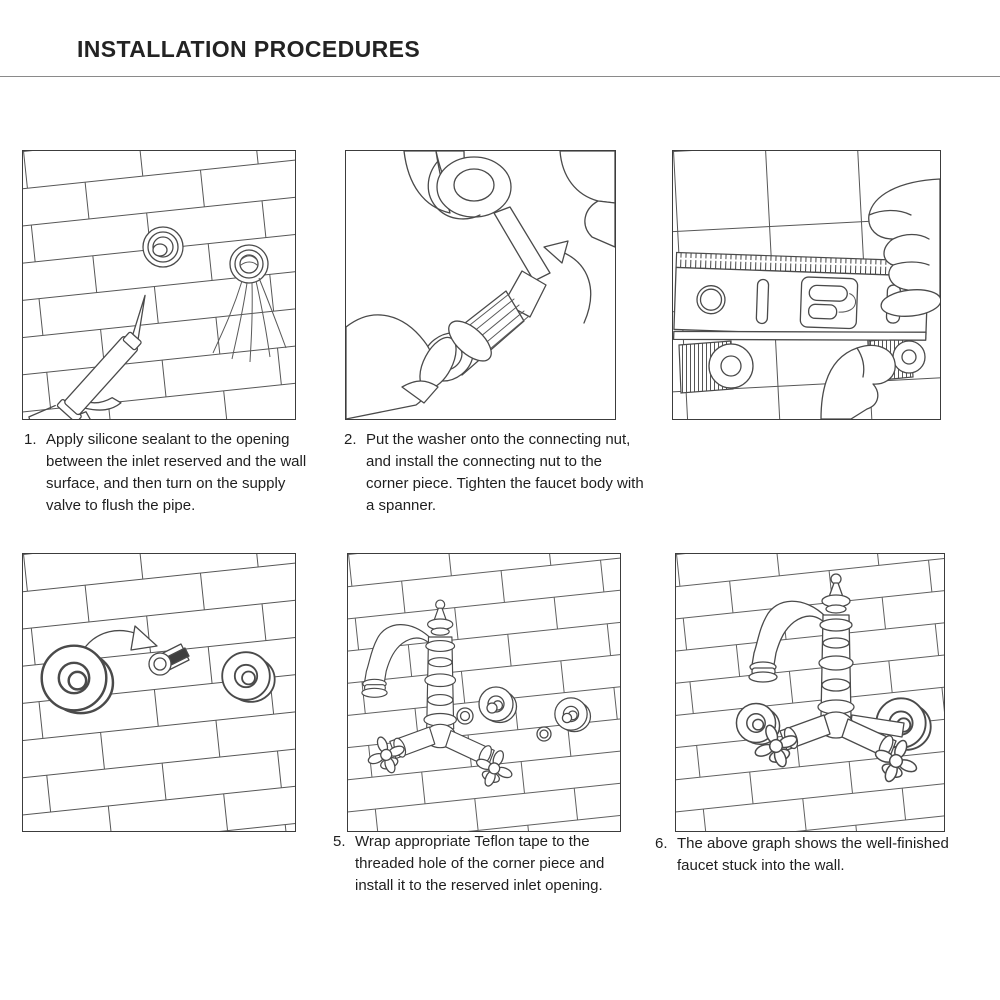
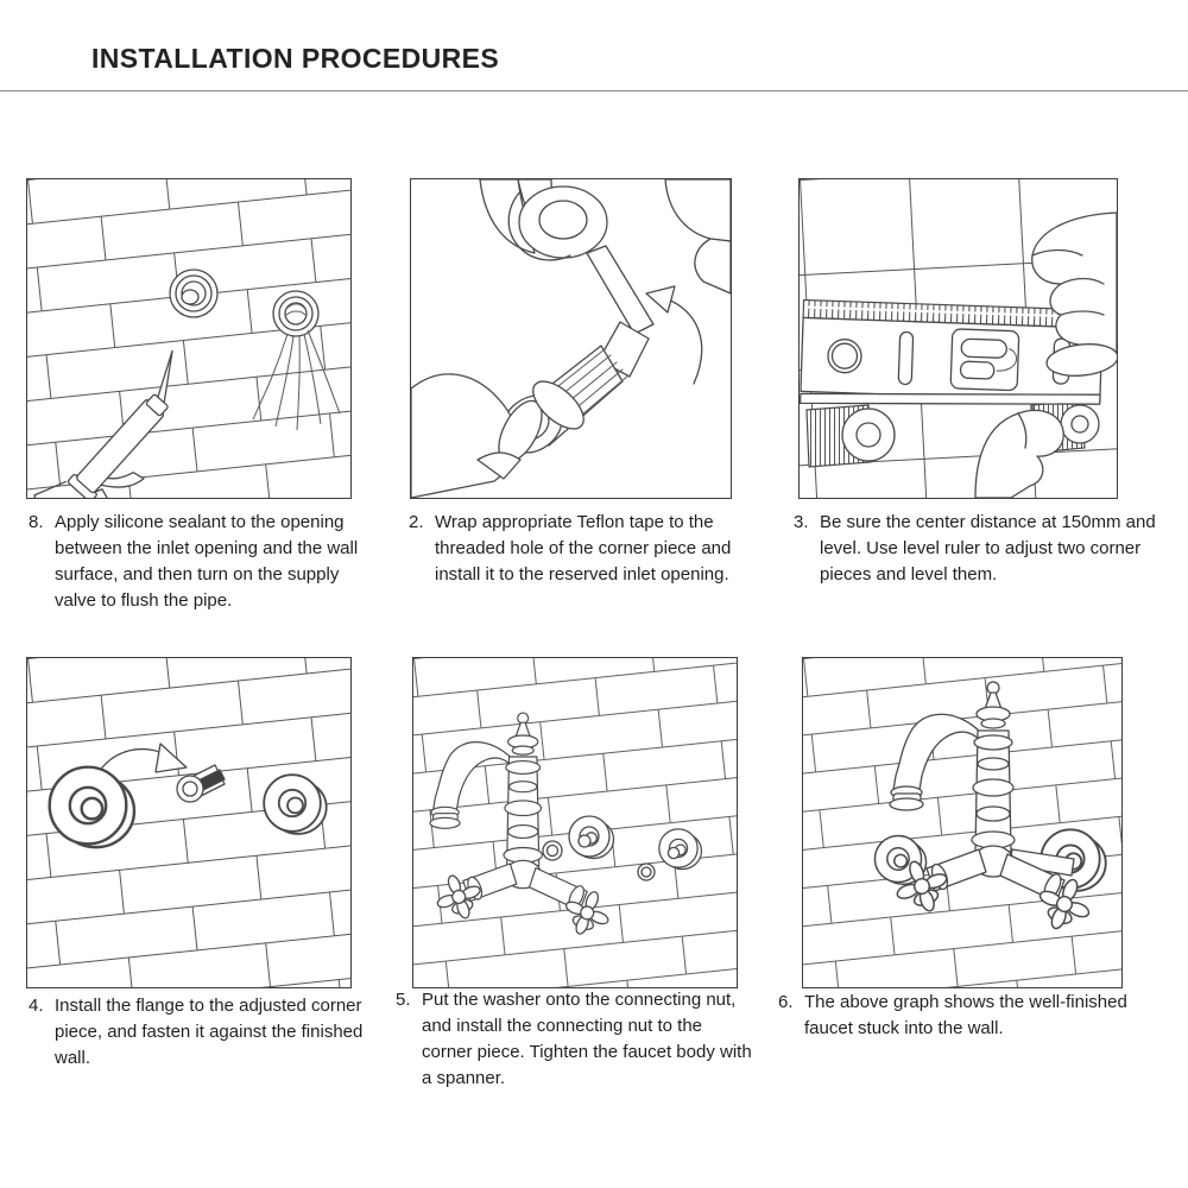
  INSTALLATION PROCEDURES
- 1.
+ 8.
- Apply silicone sealant to the opening between the inlet reserved and the wall surface, and then turn on the supply valve to flush the pipe.
+ Apply silicone sealant to the opening between the inlet opening and the wall surface, and then turn on the supply valve to flush the pipe.
  2.
- Put the washer onto the connecting nut, and install the connecting nut to the corner piece. Tighten the faucet body with a spanner.
+ Wrap appropriate Teflon tape to the threaded hole of the corner piece and install it to the reserved inlet opening.
+ 3.
+ Be sure the center distance at 150mm and level. Use level ruler to adjust two corner pieces and level them.
+ 4.
+ Install the flange to the adjusted corner piece, and fasten it against the finished wall.
  5.
- Wrap appropriate Teflon tape to the threaded hole of the corner piece and install it to the reserved inlet opening.
+ Put the washer onto the connecting nut, and install the connecting nut to the corner piece. Tighten the faucet body with a spanner.
  6.
  The above graph shows the well-finished faucet stuck into the wall.
